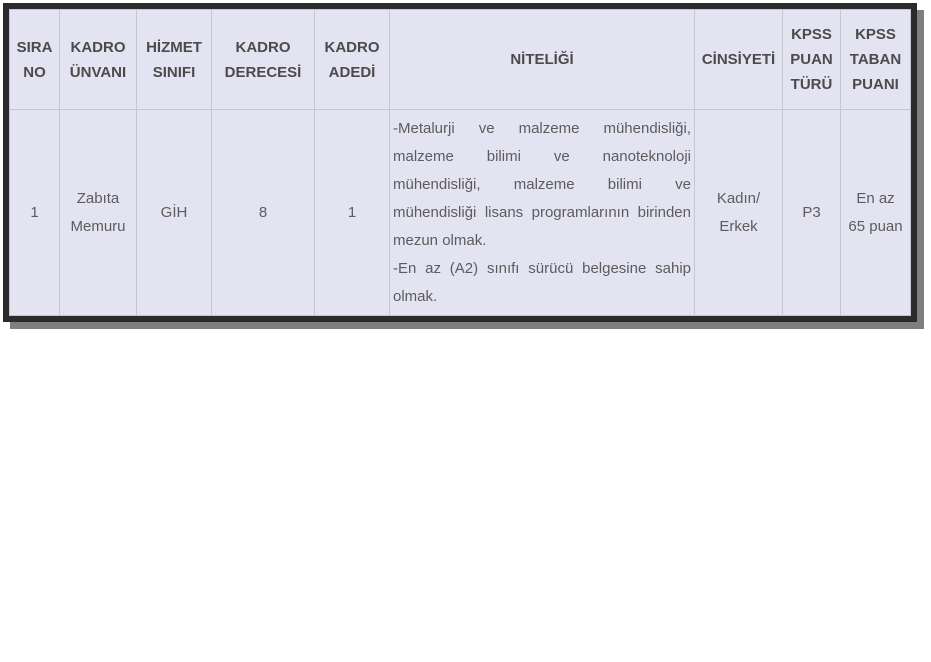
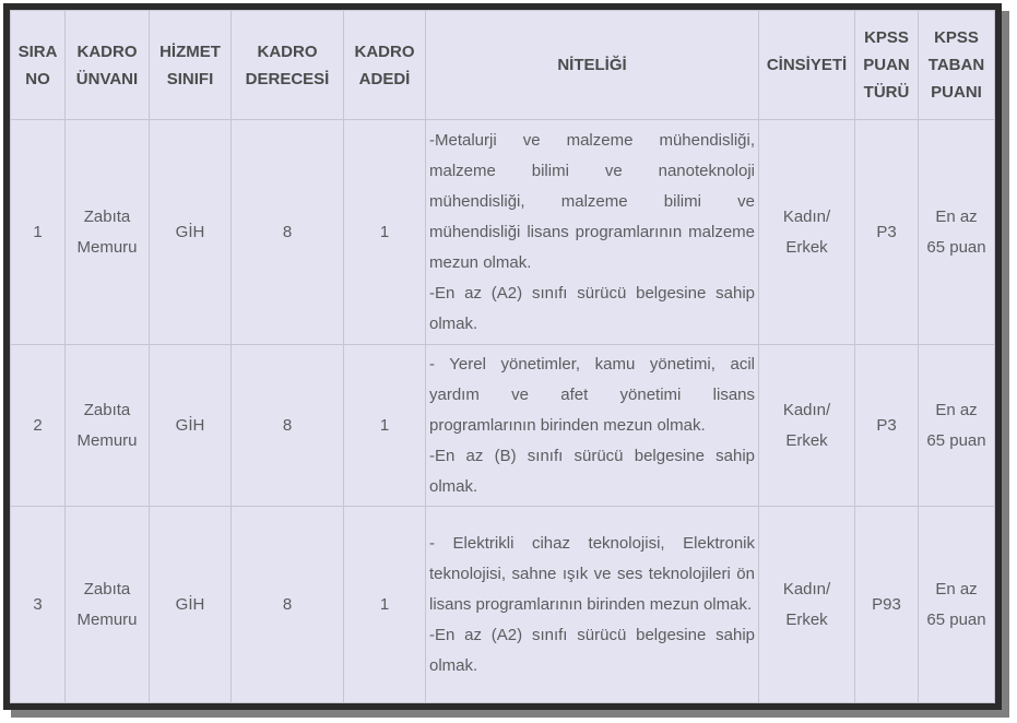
  SIRA NO	KADRO ÜNVANI	HİZMET SINIFI	KADRO DERECESİ	KADRO ADEDİ	NİTELİĞİ	CİNSİYETİ	KPSS PUAN TÜRÜ	KPSS TABAN PUANI
- 1	Zabıta Memuru	GİH	8	1	-Metalurji ve malzeme mühendisliği, malzeme bilimi ve nanoteknoloji mühendisliği, malzeme bilimi ve mühendisliği lisans programlarının birinden mezun olmak. -En az (A2) sınıfı sürücü belgesine sahip olmak.	Kadın/ Erkek	P3	En az 65 puan
+ 1	Zabıta Memuru	GİH	8	1	-Metalurji ve malzeme mühendisliği, malzeme bilimi ve nanoteknoloji mühendisliği, malzeme bilimi ve mühendisliği lisans programlarının malzeme mezun olmak. -En az (A2) sınıfı sürücü belgesine sahip olmak.	Kadın/ Erkek	P3	En az 65 puan
+ 2	Zabıta Memuru	GİH	8	1	- Yerel yönetimler, kamu yönetimi, acil yardım ve afet yönetimi lisans programlarının birinden mezun olmak. -En az (B) sınıfı sürücü belgesine sahip olmak.	Kadın/ Erkek	P3	En az 65 puan
+ 3	Zabıta Memuru	GİH	8	1	- Elektrikli cihaz teknolojisi, Elektronik teknolojisi, sahne ışık ve ses teknolojileri ön lisans programlarının birinden mezun olmak. -En az (A2) sınıfı sürücü belgesine sahip olmak.	Kadın/ Erkek	P93	En az 65 puan
